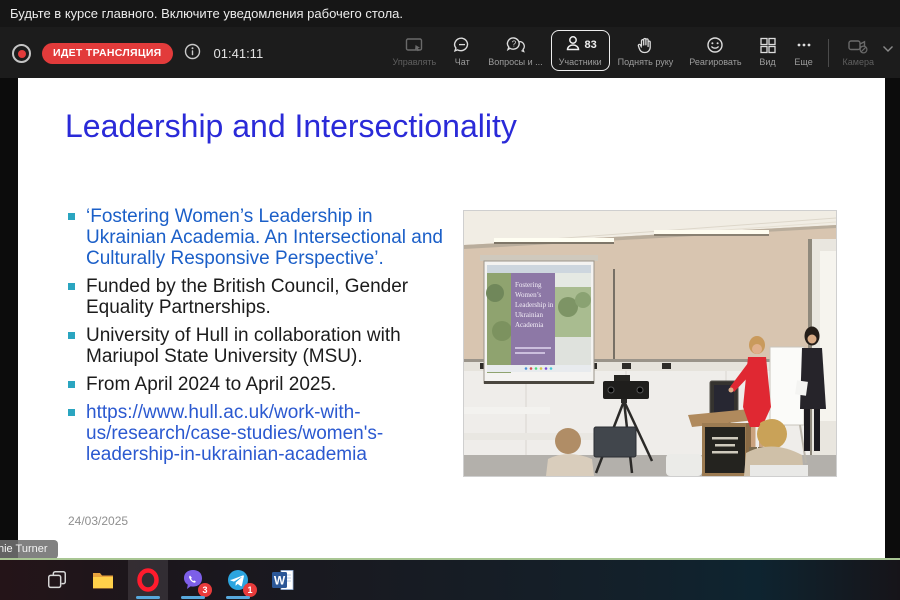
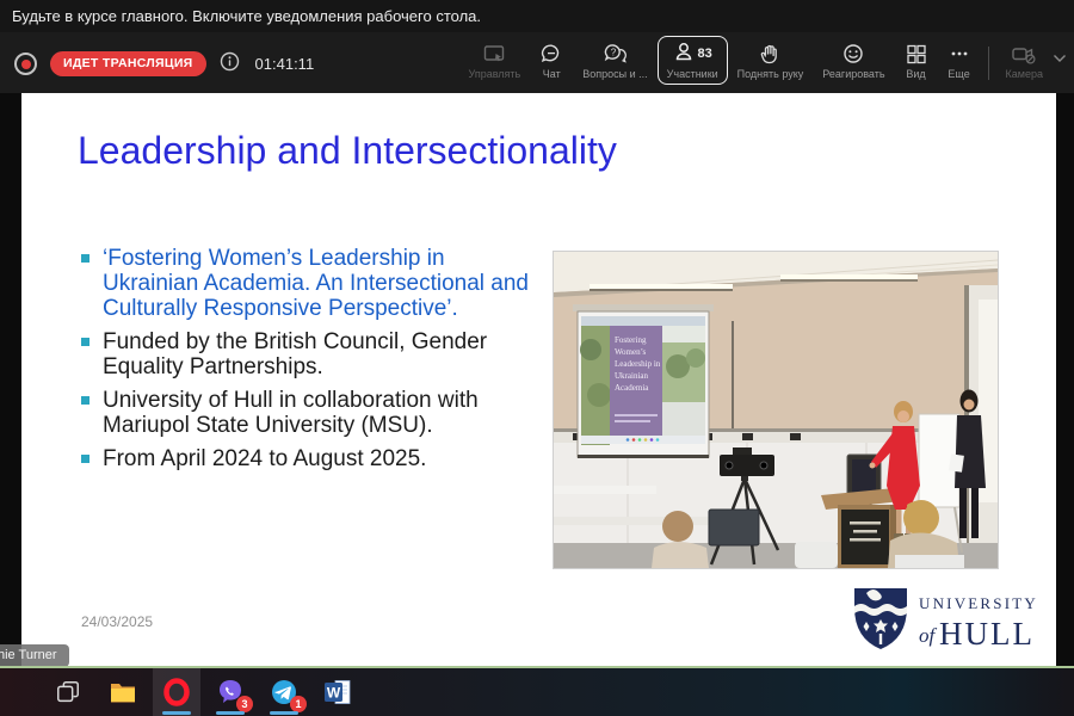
  Будьте в курсе главного. Включите уведомления рабочего стола.
  ИДЕТ ТРАНСЛЯЦИЯ
  01:41:11
  Управлять
  Чат
  ?
  Вопросы и ...
  83
  Участники
  Поднять руку
  Реагировать
  Вид
  Еще
  Камера
  Leadership and Intersectionality
  ‘Fostering Women’s Leadership in Ukrainian Academia. An Intersectional and Culturally Responsive Perspective’.
  Funded by the British Council, Gender Equality Partnerships.
  University of Hull in collaboration with Mariupol State University (MSU).
- From April 2024 to April 2025.
+ From April 2024 to August 2025.
- https://www.hull.ac.uk/work-with-us/research/case-studies/women's-leadership-in-ukrainian-academia
  Fostering
  Women’s
  Leadership in
  Ukrainian
  Academia
  24/03/2025
+ UNIVERSITY
+ of
+ HULL
  hie Turner
  3
  1
  W
